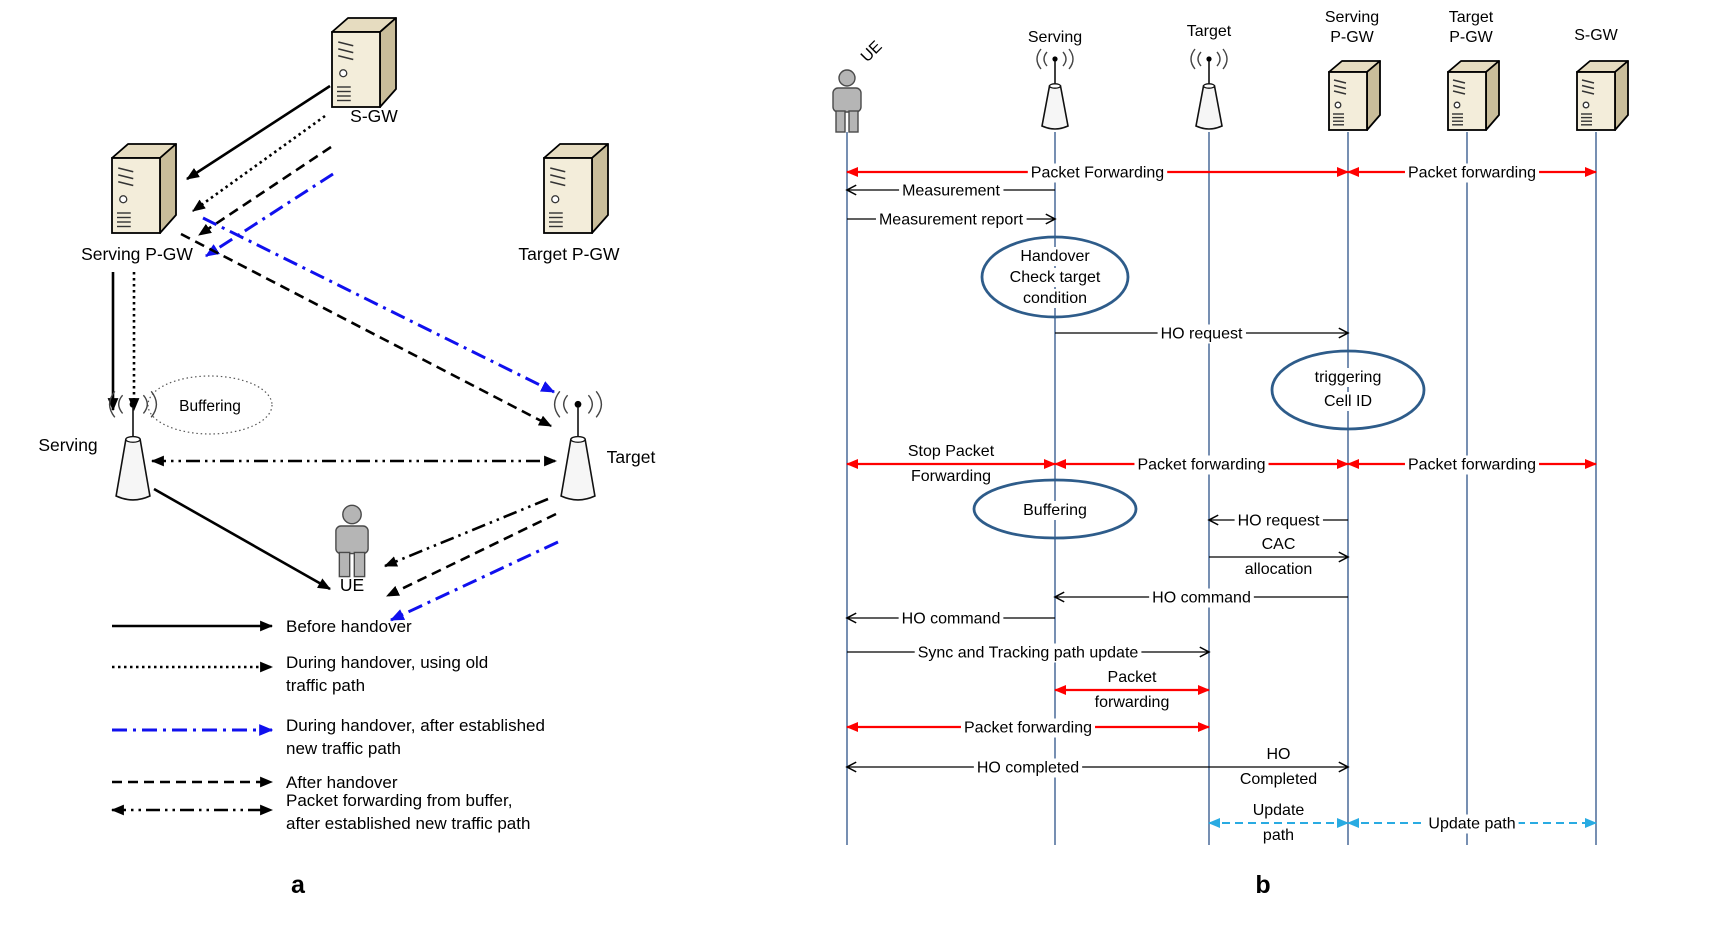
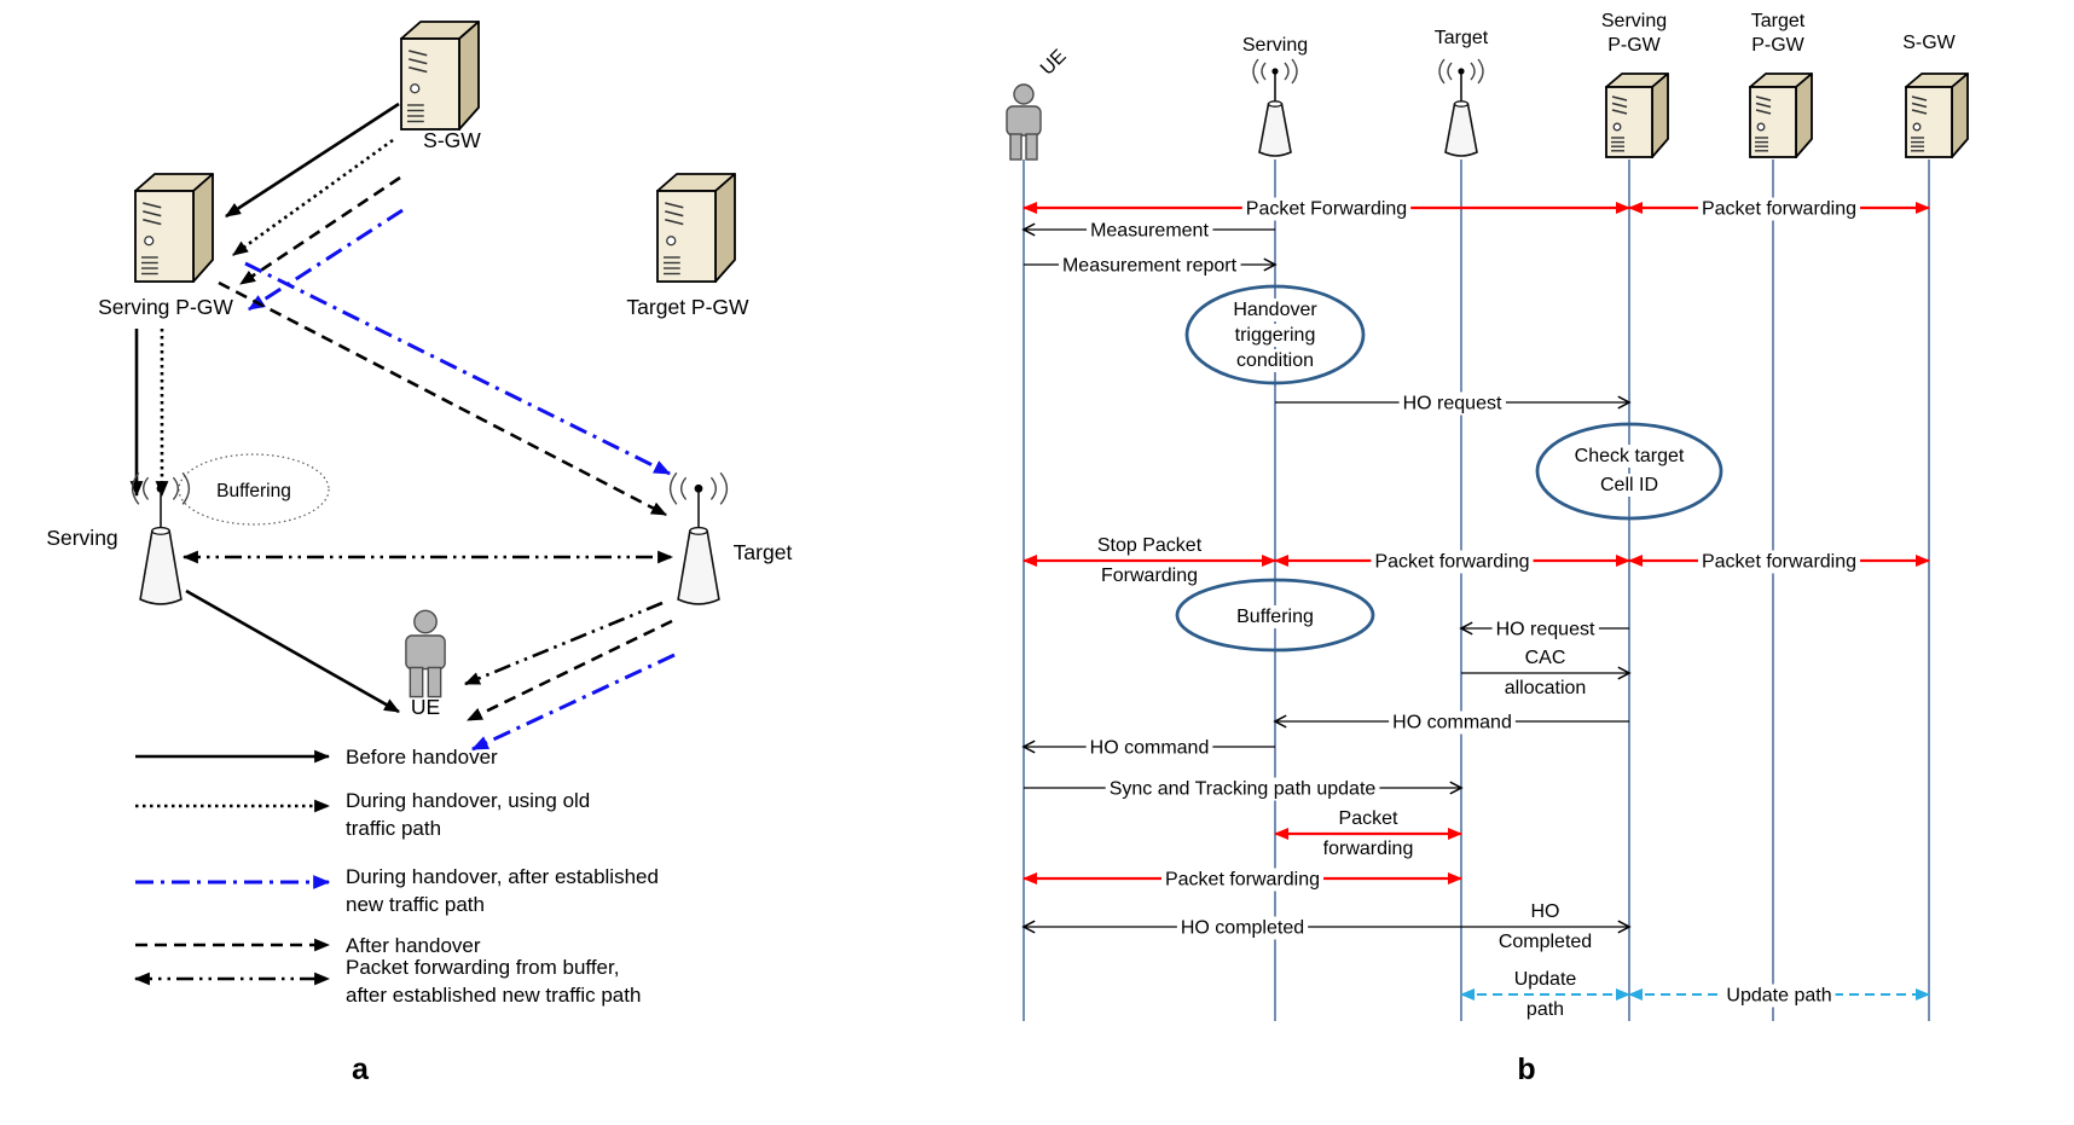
  Buffering
  S-GW
  Serving P-GW
  Target P-GW
  Serving
  Target
  UE
  Before handover
  During handover, using old
  traffic path
  During handover, after established
  new traffic path
  After handover
  Packet forwarding from buffer,
  after established new traffic path
  a
  Packet Forwarding
  Packet forwarding
  Measurement
  Measurement report
  HO request
  Stop Packet
  Forwarding
  Packet forwarding
  Packet forwarding
  HO request
  CAC
  allocation
  HO command
  HO command
  Sync and Tracking path update
  Packet
  forwarding
  Packet forwarding
  HO completed
  HO
  Completed
  Update
  path
  Update path
  Handover
- Check target
+ triggering
  condition
- triggering
+ Check target
  Cell ID
  Buffering
  Serving
  Target
  Serving
  P-GW
  Target
  P-GW
  S-GW
  b
